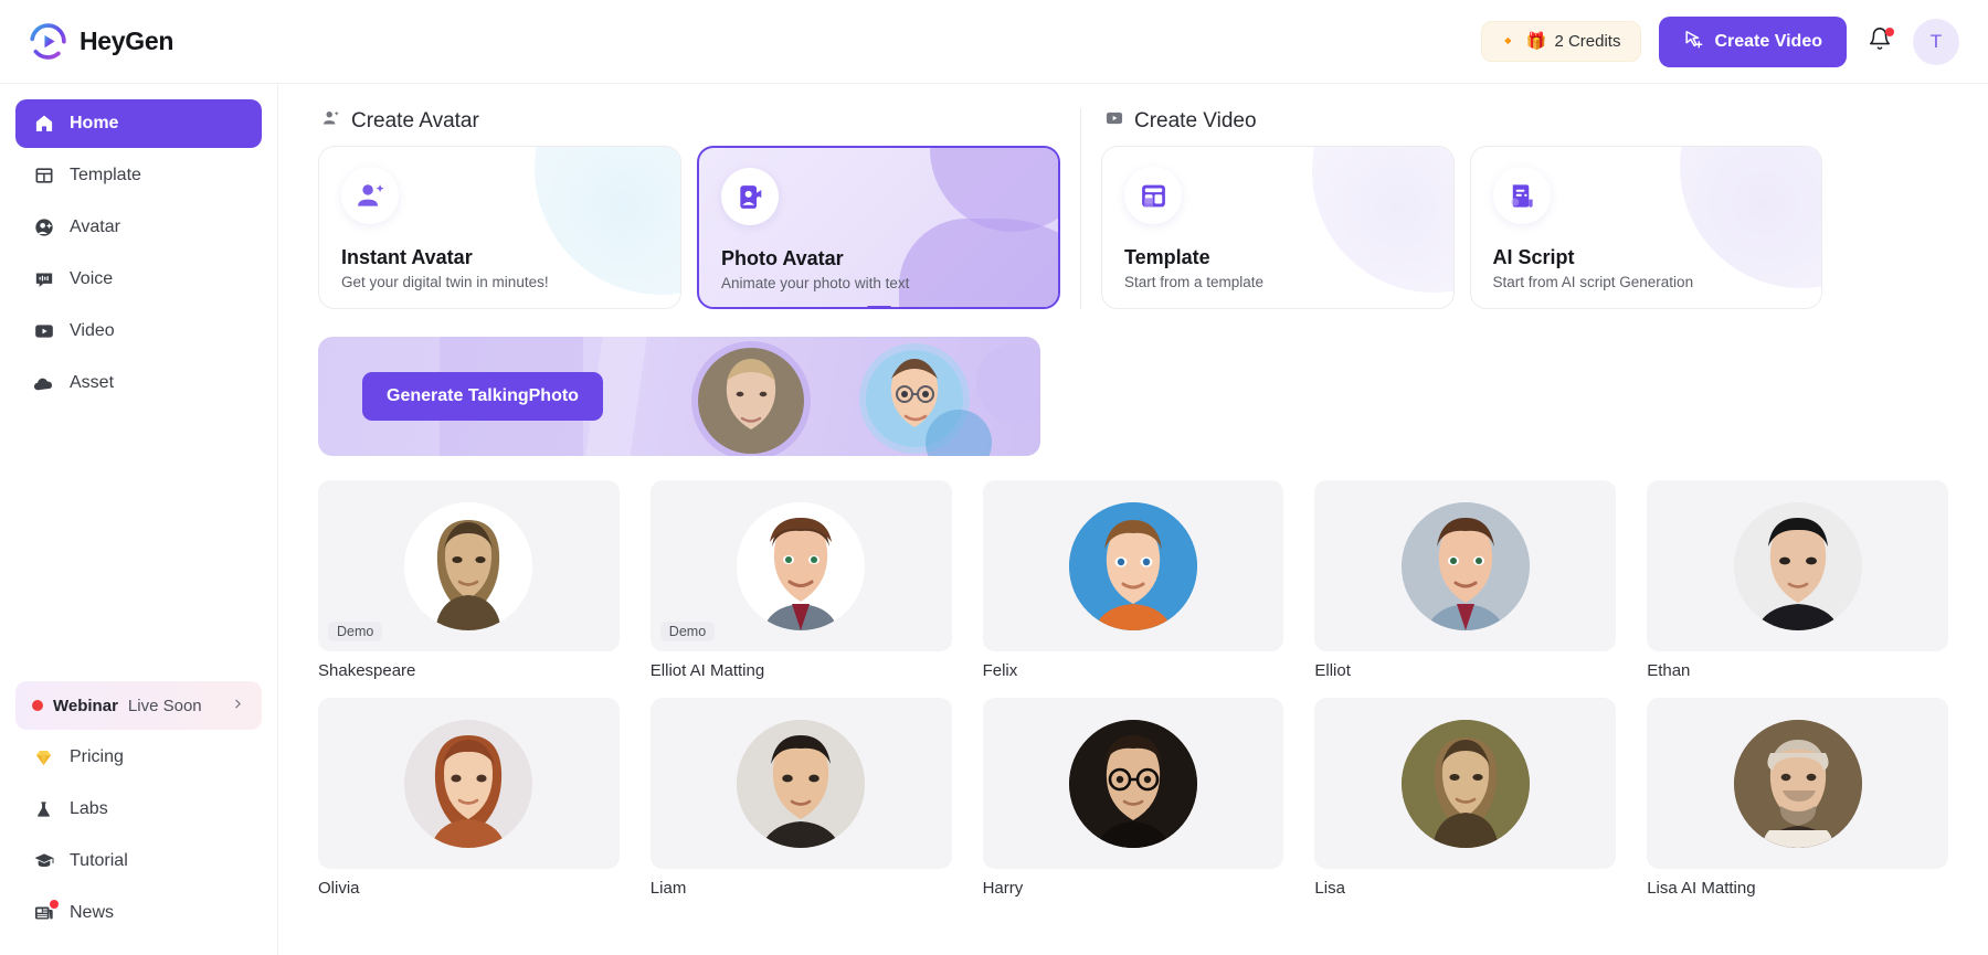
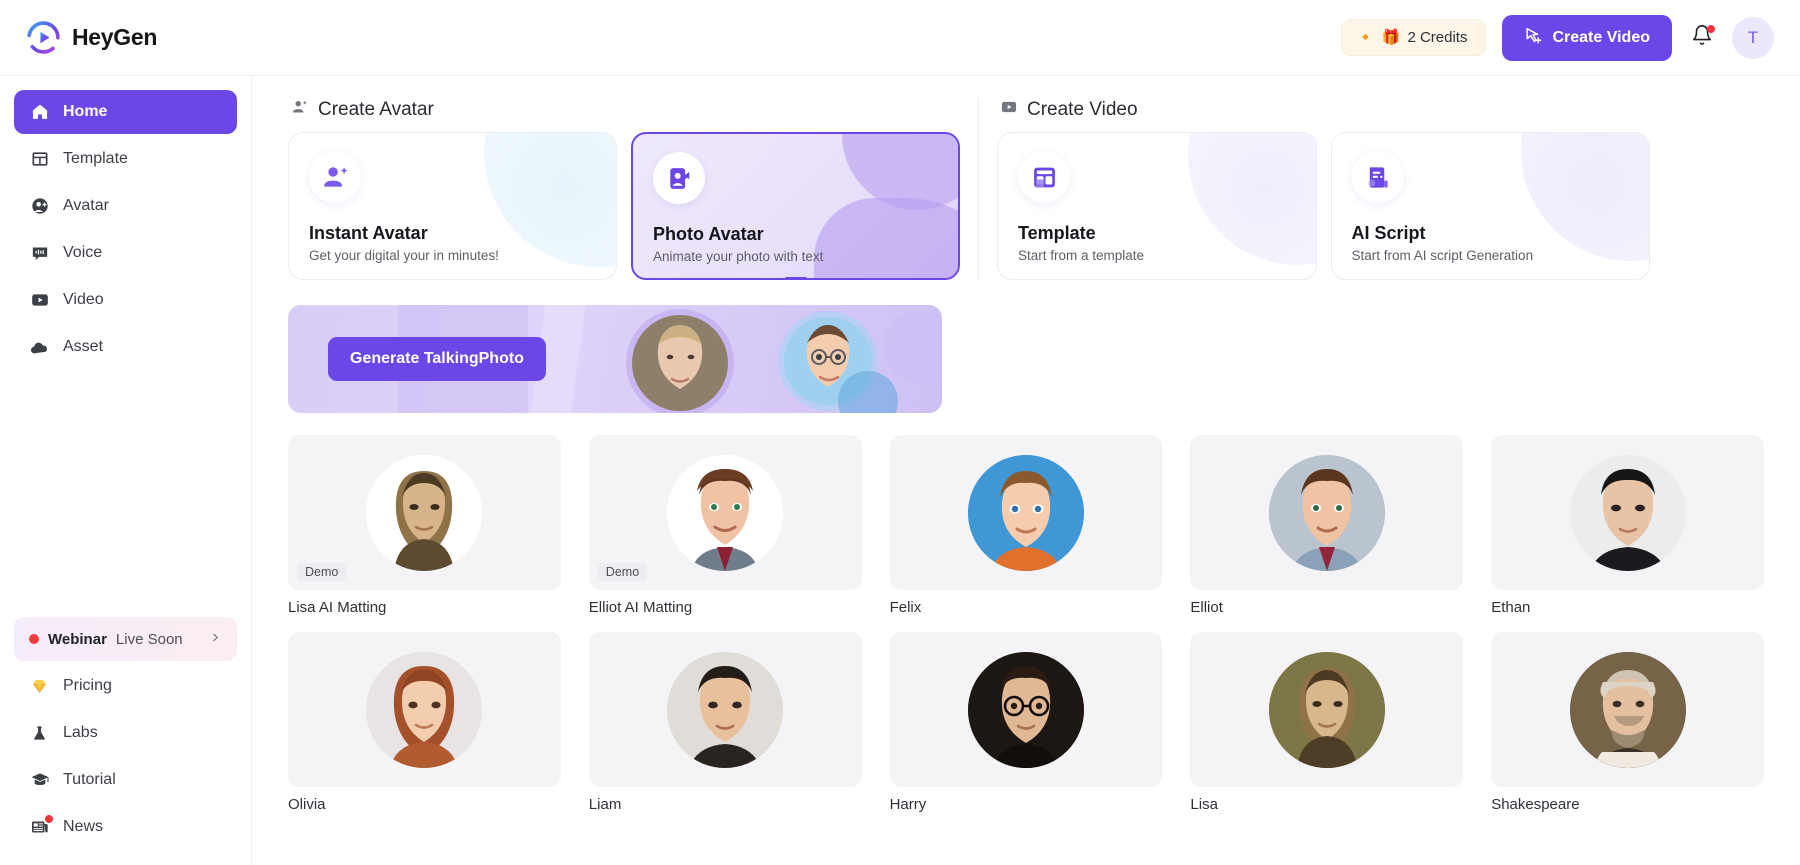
  HeyGen
  🔸
  🎁
  2 Credits
  Create Video
  T
  Home
  Template
  Avatar
  Voice
  Video
  Asset
  Webinar
  Live Soon
  Pricing
  Labs
  Tutorial
  News
  Create Avatar
  Instant Avatar
- Get your digital twin in minutes!
+ Get your digital your in minutes!
  Photo Avatar
  Animate your photo with text
  Create Video
  Template
  Start from a template
  AI Script
  Start from AI script Generation
  Generate TalkingPhoto
  Demo
- Shakespeare
+ Lisa AI Matting
  Demo
  Elliot AI Matting
  Felix
  Elliot
  Ethan
  Olivia
  Liam
  Harry
  Lisa
- Lisa AI Matting
+ Shakespeare
